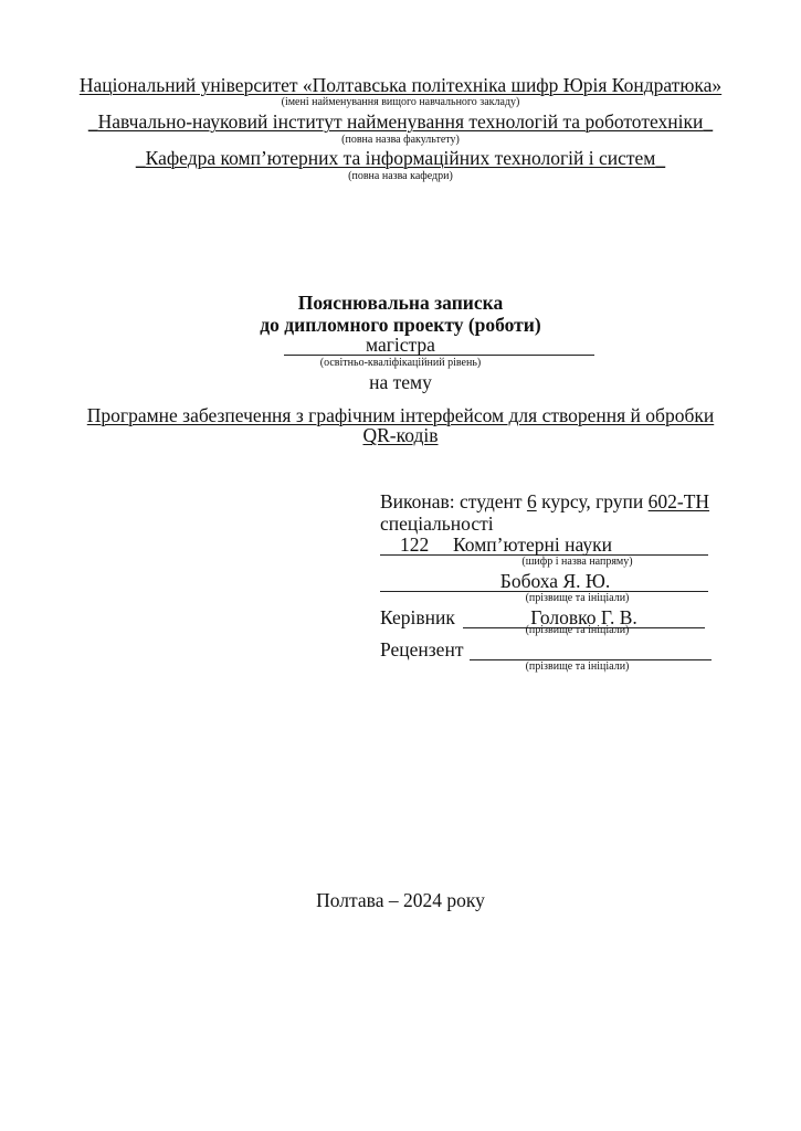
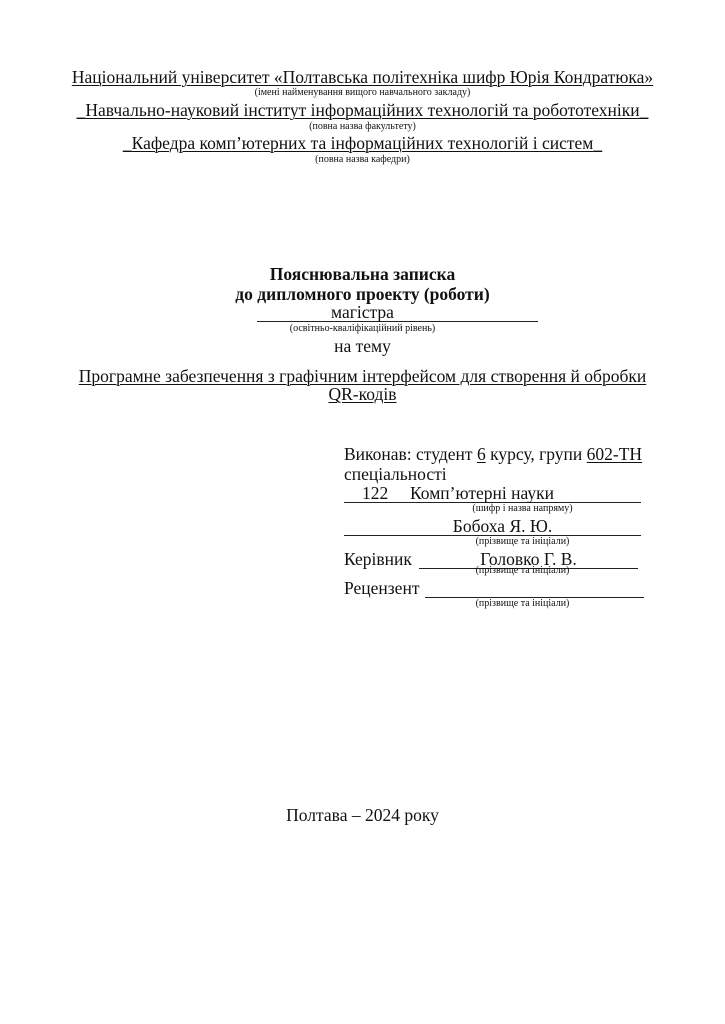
  Національний університет «Полтавська політехніка шифр Юрія Кондратюка»
  (імені найменування вищого навчального закладу)
- _Навчально-науковий інститут найменування технологій та робототехніки_
+ _Навчально-науковий інститут інформаційних технологій та робототехніки_
  (повна назва факультету)
  _Кафедра комп’ютерних та інформаційних технологій і систем_
  (повна назва кафедри)
  Пояснювальна записка
  до дипломного проекту (роботи)
  магістра
  (освітньо-кваліфікаційний рівень)
  на тему
  Програмне забезпечення з графічним інтерфейсом для створення й обробки
  QR-кодів
  Виконав: студент 6 курсу, групи 602-ТН
  спеціальності
  122
  Комп’ютерні науки
  (шифр і назва напряму)
  Бобоха Я. Ю.
  (прізвище та ініціали)
  Керівник
  Головко Г. В.
  (прізвище та ініціали)
  Рецензент
  (прізвище та ініціали)
  Полтава – 2024 року
